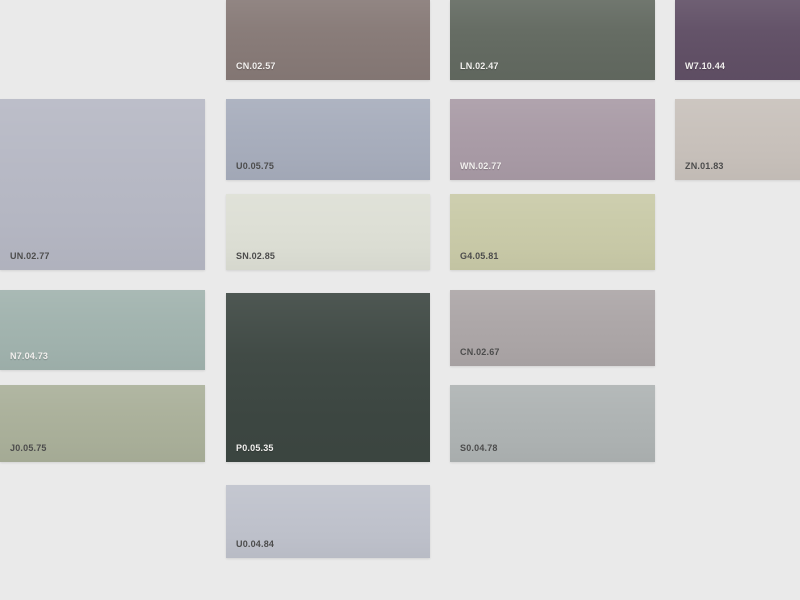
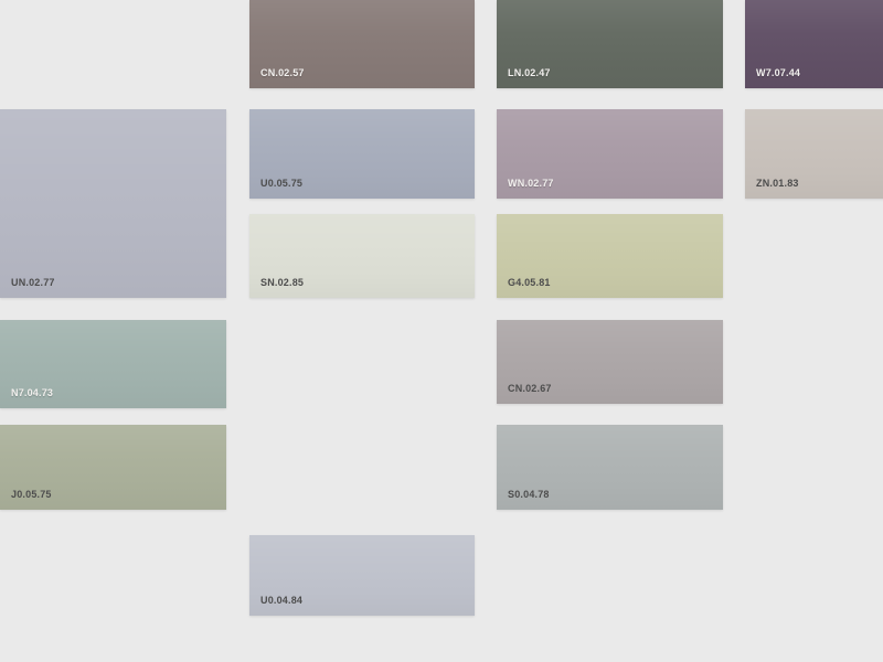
  CN.02.57
  LN.02.47
- W7.10.44
+ W7.07.44
  UN.02.77
  U0.05.75
  WN.02.77
  ZN.01.83
  SN.02.85
  G4.05.81
  N7.04.73
- P0.05.35
  CN.02.67
  J0.05.75
  S0.04.78
  U0.04.84
